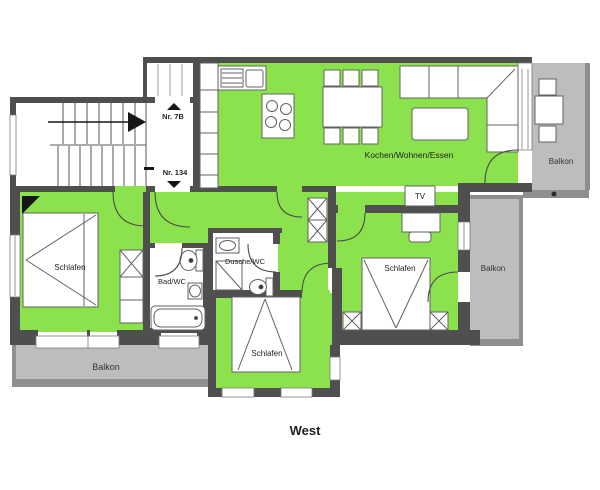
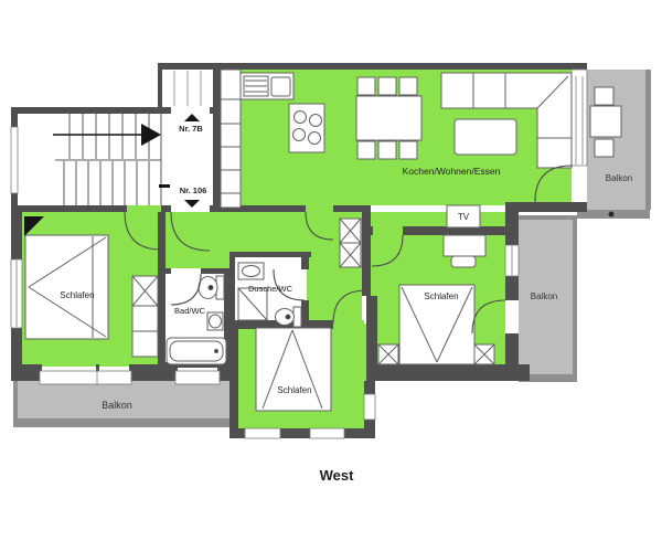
  Nr. 7B
- Nr. 134
+ Nr. 106
  Kochen/Wohnen/Essen
  Schlafen
  Schlafen
  Schlafen
  Bad/WC
  Dusche/WC
  TV
  Balkon
  Balkon
  Balkon
  West
